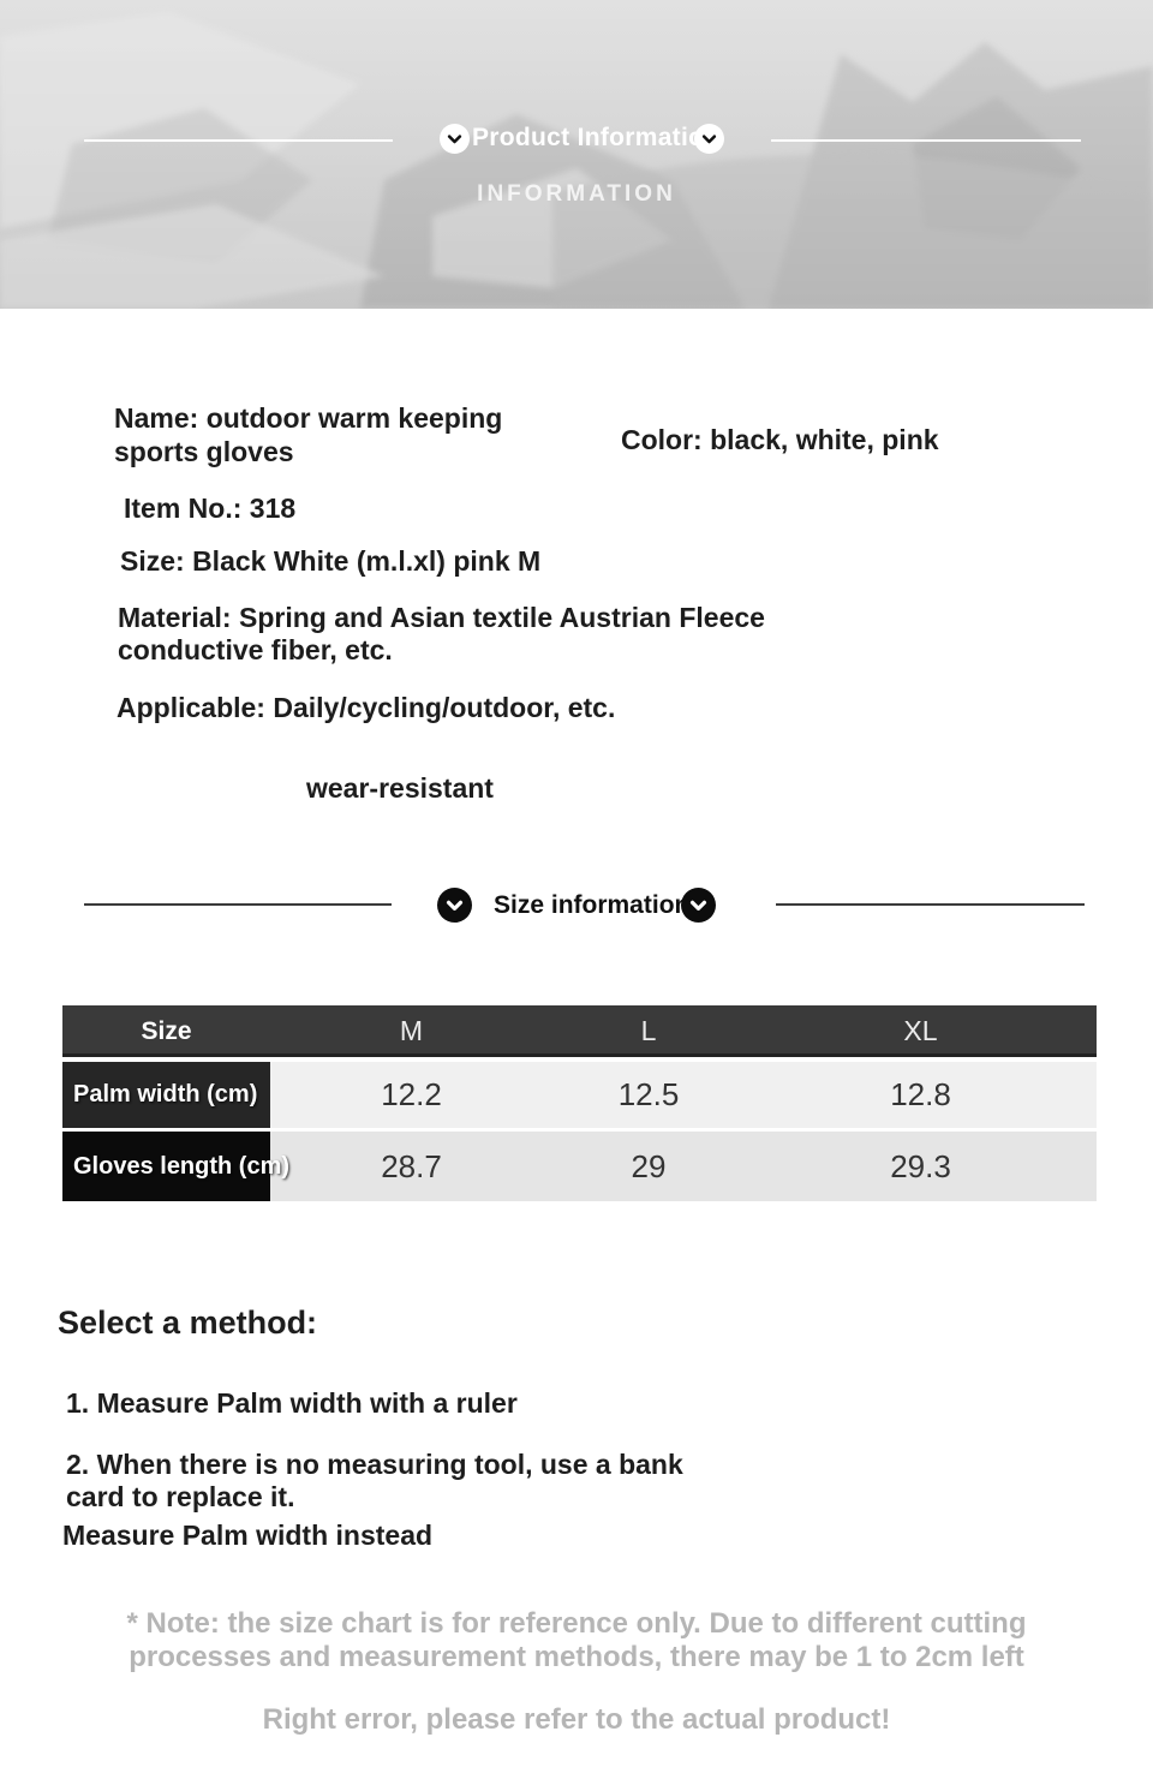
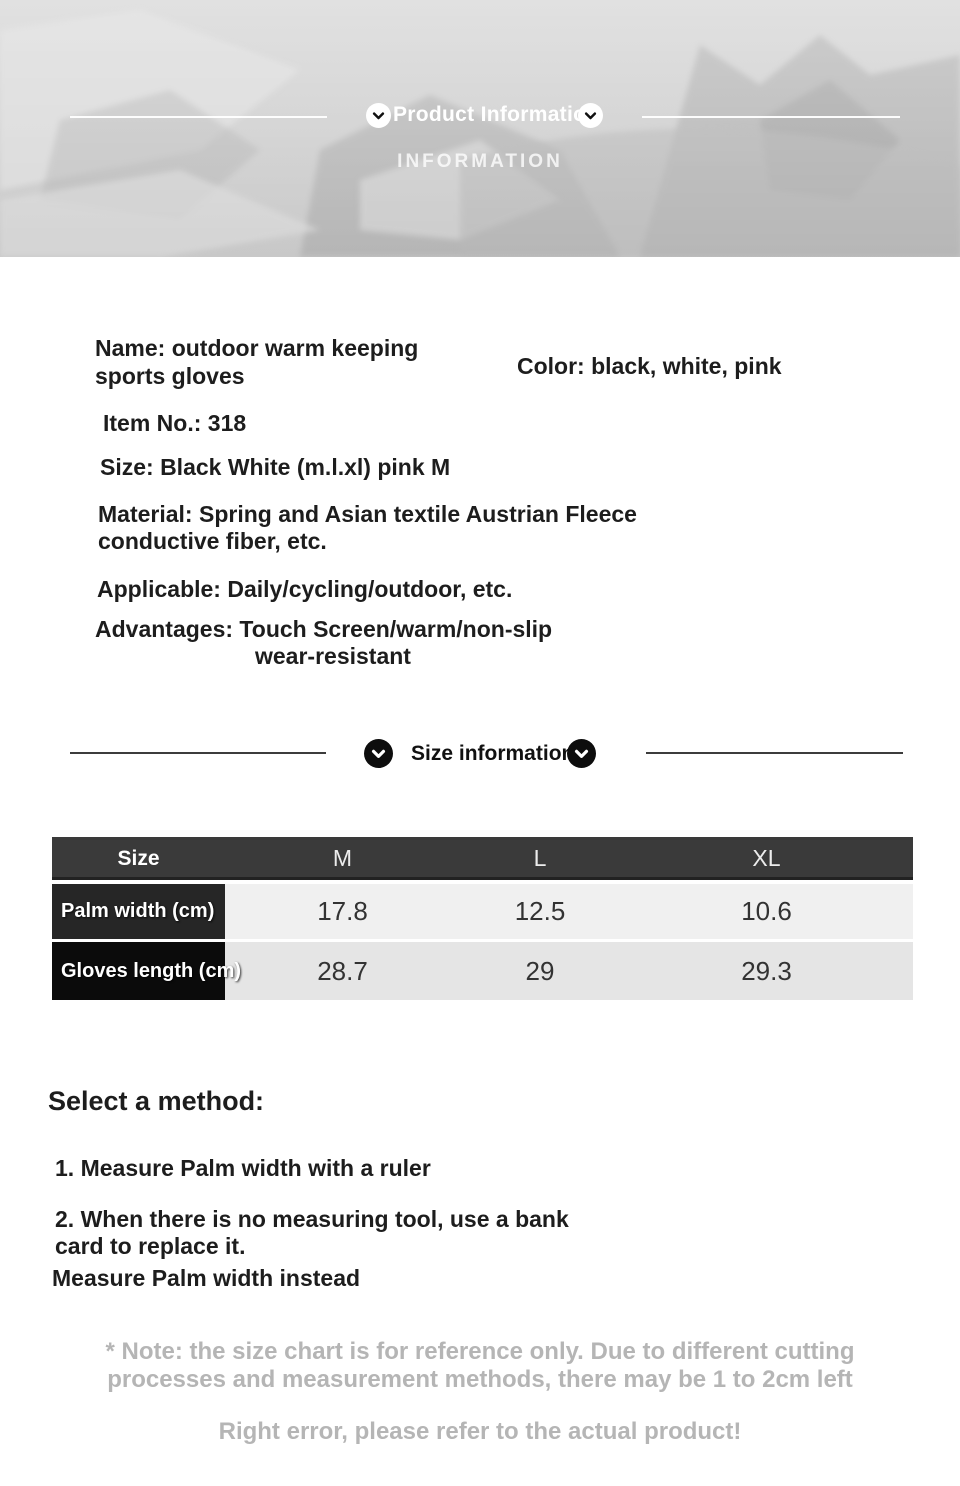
  Product Informati
  INFORMATION
  Name: outdoor warm keeping
  sports gloves
  Color: black, white, pink
  Item No.: 318
  Size: Black White (m.l.xl) pink M
  Material: Spring and Asian textile Austrian Fleece
  conductive fiber, etc.
  Applicable: Daily/cycling/outdoor, etc.
+ Advantages: Touch Screen/warm/non-slip
  wear-resistant
  Size informatio
  Size
  M
  L
  XL
  Palm width (cm)
- 12.2
+ 17.8
  12.5
- 12.8
+ 10.6
  Gloves length (cm)
  28.7
  29
  29.3
  Select a method:
  1. Measure Palm width with a ruler
  2. When there is no measuring tool, use a bank
  card to replace it.
  Measure Palm width instead
  * Note: the size chart is for reference only. Due to different cutting
  processes and measurement methods, there may be 1 to 2cm left
  Right error, please refer to the actual product!
